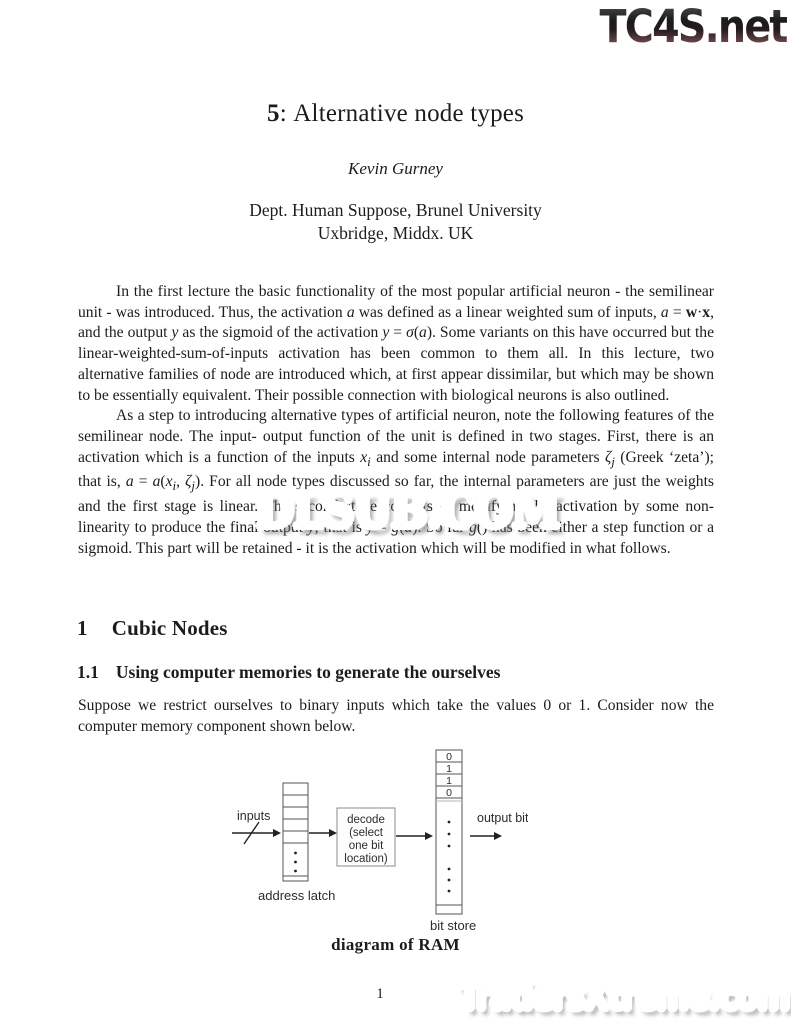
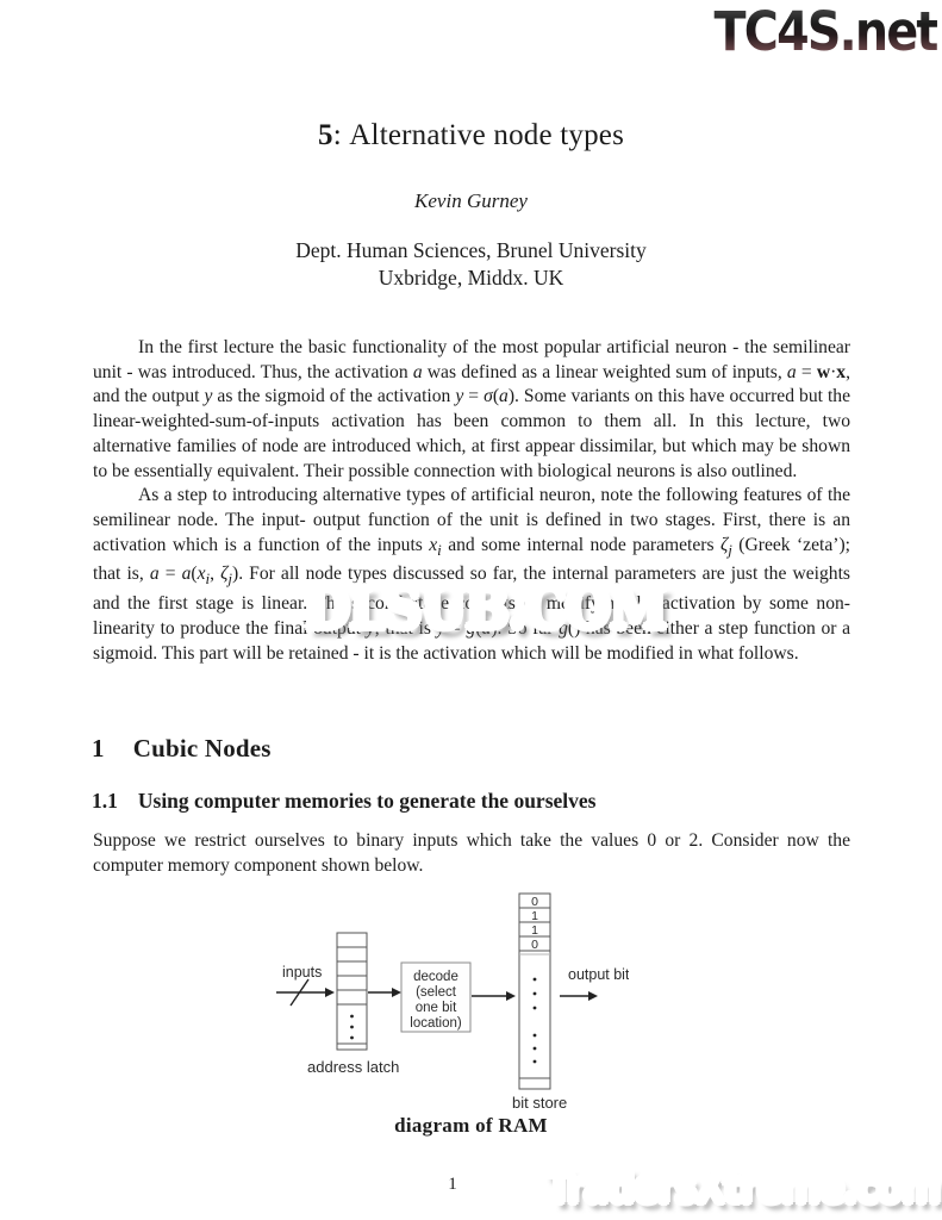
  TC4S.net
  DLSUB.COM
  TradersXtreme.com
  5: Alternative node types
  Kevin Gurney
- Dept. Human Suppose, Brunel University
+ Dept. Human Sciences, Brunel University
  Uxbridge, Middx. UK
  In the first lecture the basic functionality of the most popular artificial neuron - the semilinear unit - was introduced. Thus, the activation a was defined as a linear weighted sum of inputs, a = w·x, and the output y as the sigmoid of the activation y = σ(a). Some variants on this have occurred but the linear-weighted-sum-of-inputs activation has been common to them all. In this lecture, two alternative families of node are introduced which, at first appear dissimilar, but which may be shown to be essentially equivalent. Their possible connection with biological neurons is also outlined.
  As a step to introducing alternative types of artificial neuron, note the following features of the semilinear node. The input- output function of the unit is defined in two stages. First, there is an activation which is a function of the inputs xi and some internal node parameters ζj (Greek ‘zeta’); that is, a = a(xi, ζj). For all node types discussed so far, the internal parameters are just the weights and the first stage is linear activation by some non-linearity to produce the fina ither a step function or a sigmoid. This part will be retained - it is the activation which will be modified in what follows.
  1 Cubic Nodes
  1.1 Using computer memories to generate the ourselves
- Suppose we restrict ourselves to binary inputs which take the values 0 or 1. Consider now the computer memory component shown below.
+ Suppose we restrict ourselves to binary inputs which take the values 0 or 2. Consider now the computer memory component shown below.
  inputs
  address latch
  decode
  (select
  one bit
  location)
  0
  1
  1
  0
  bit store
  output bit
  diagram of RAM
  1
